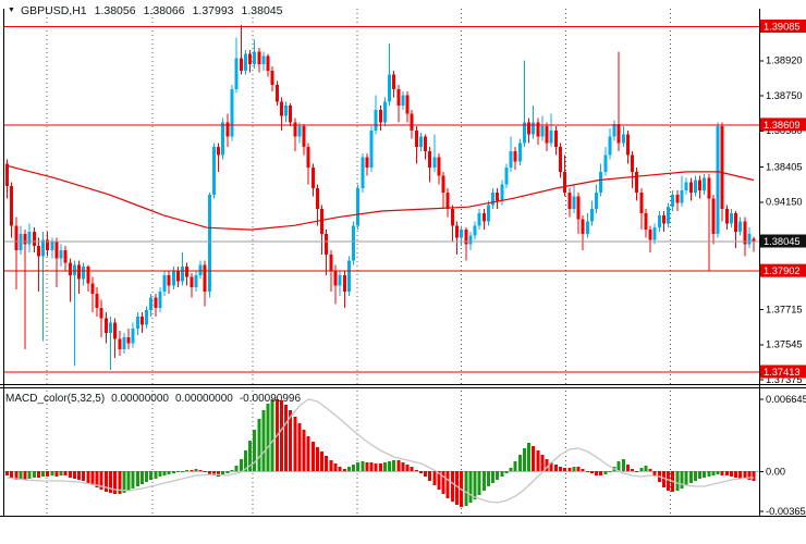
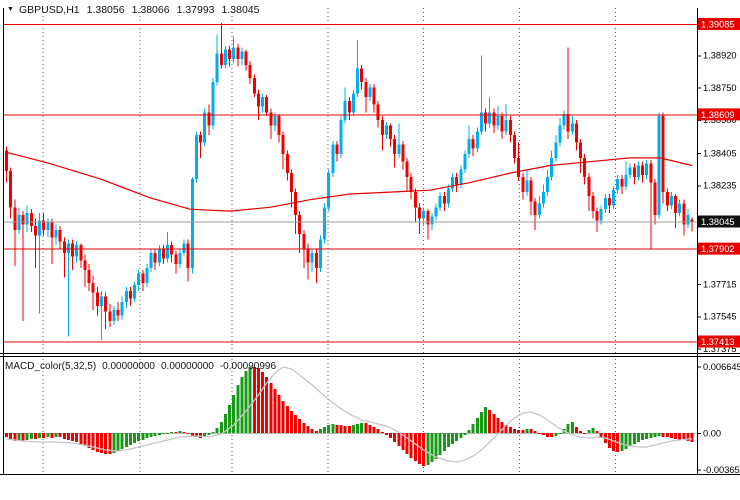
  1.38920
  1.38750
  1.38405
- 0.94150
+ 1.38235
  1.37715
  1.37545
  1.37375
  0.006645
  0.00
  -0.00365
  1.39085
  1.38609
  1.37902
  1.37413
  1.38045
  GBPUSD,H1
  1.38056
  1.38066
  1.37993
  1.38045
  MACD_color(5,32,5)
  0.00000000
  0.00000000
  -0.00090996
